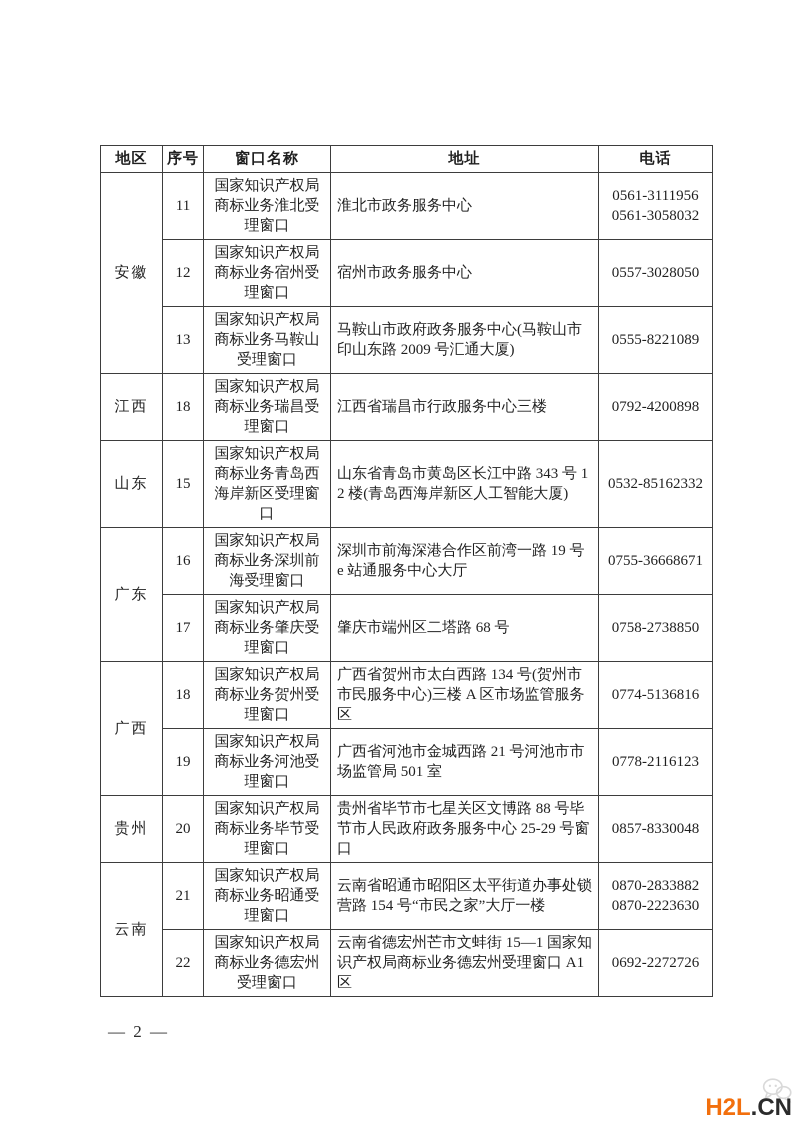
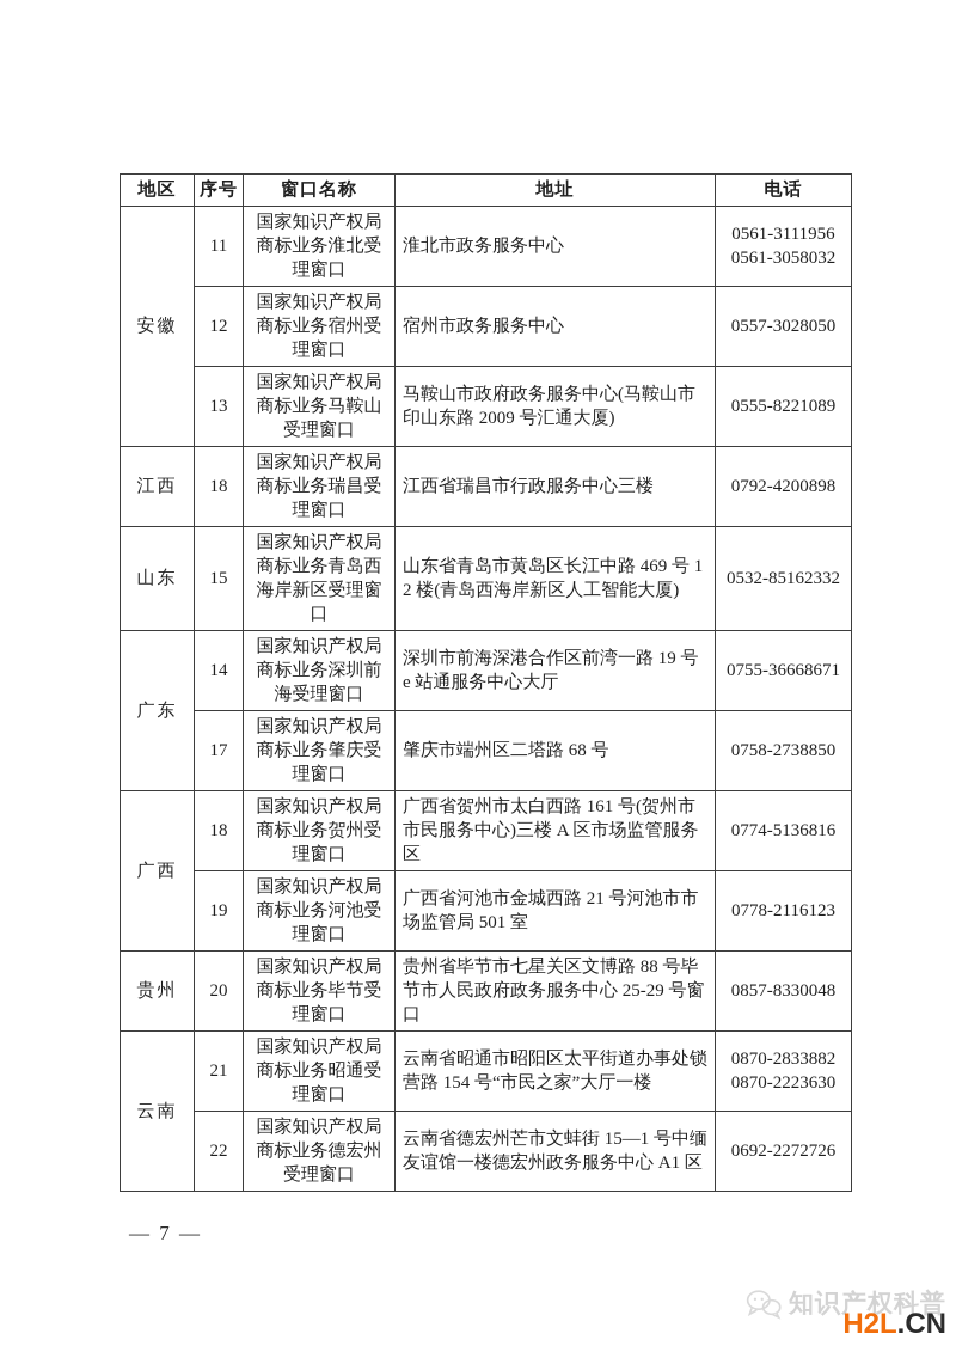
  地区	序号	窗口名称	地址	电话
  安徽	11	国家知识产权局商标业务淮北受理窗口	淮北市政务服务中心	0561-31119560561-3058032
  12	国家知识产权局商标业务宿州受理窗口	宿州市政务服务中心	0557-3028050
  13	国家知识产权局商标业务马鞍山受理窗口	马鞍山市政府政务服务中心(马鞍山市印山东路 2009 号汇通大厦)	0555-8221089
  江西	18	国家知识产权局商标业务瑞昌受理窗口	江西省瑞昌市行政服务中心三楼	0792-4200898
- 山东	15	国家知识产权局商标业务青岛西海岸新区受理窗口	山东省青岛市黄岛区长江中路 343 号 12 楼(青岛西海岸新区人工智能大厦)	0532-85162332
+ 山东	15	国家知识产权局商标业务青岛西海岸新区受理窗口	山东省青岛市黄岛区长江中路 469 号 12 楼(青岛西海岸新区人工智能大厦)	0532-85162332
- 广东	16	国家知识产权局商标业务深圳前海受理窗口	深圳市前海深港合作区前湾一路 19 号 e 站通服务中心大厅	0755-36668671
+ 广东	14	国家知识产权局商标业务深圳前海受理窗口	深圳市前海深港合作区前湾一路 19 号 e 站通服务中心大厅	0755-36668671
  17	国家知识产权局商标业务肇庆受理窗口	肇庆市端州区二塔路 68 号	0758-2738850
- 广西	18	国家知识产权局商标业务贺州受理窗口	广西省贺州市太白西路 134 号(贺州市市民服务中心)三楼 A 区市场监管服务区	0774-5136816
+ 广西	18	国家知识产权局商标业务贺州受理窗口	广西省贺州市太白西路 161 号(贺州市市民服务中心)三楼 A 区市场监管服务区	0774-5136816
  19	国家知识产权局商标业务河池受理窗口	广西省河池市金城西路 21 号河池市市场监管局 501 室	0778-2116123
  贵州	20	国家知识产权局商标业务毕节受理窗口	贵州省毕节市七星关区文博路 88 号毕节市人民政府政务服务中心 25-29 号窗口	0857-8330048
  云南	21	国家知识产权局商标业务昭通受理窗口	云南省昭通市昭阳区太平街道办事处锁营路 154 号“市民之家”大厅一楼	0870-28338820870-2223630
- 22	国家知识产权局商标业务德宏州受理窗口	云南省德宏州芒市文蚌街 15—1 国家知识产权局商标业务德宏州受理窗口 A1 区	0692-2272726
+ 22	国家知识产权局商标业务德宏州受理窗口	云南省德宏州芒市文蚌街 15—1 号中缅友谊馆一楼德宏州政务服务中心 A1 区	0692-2272726
- — 2 —
+ — 7 —
+ 知识产权科普
  H2L.CN
